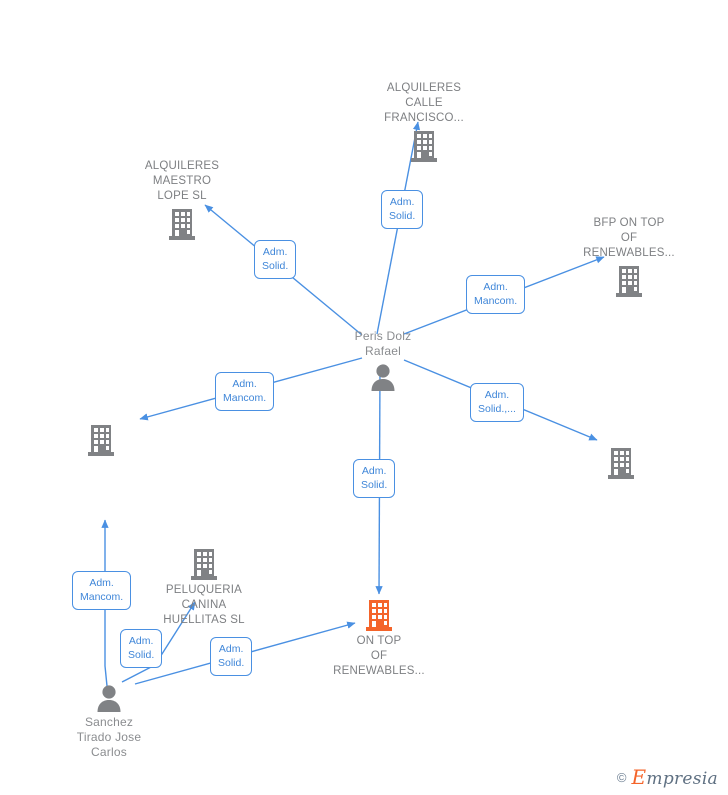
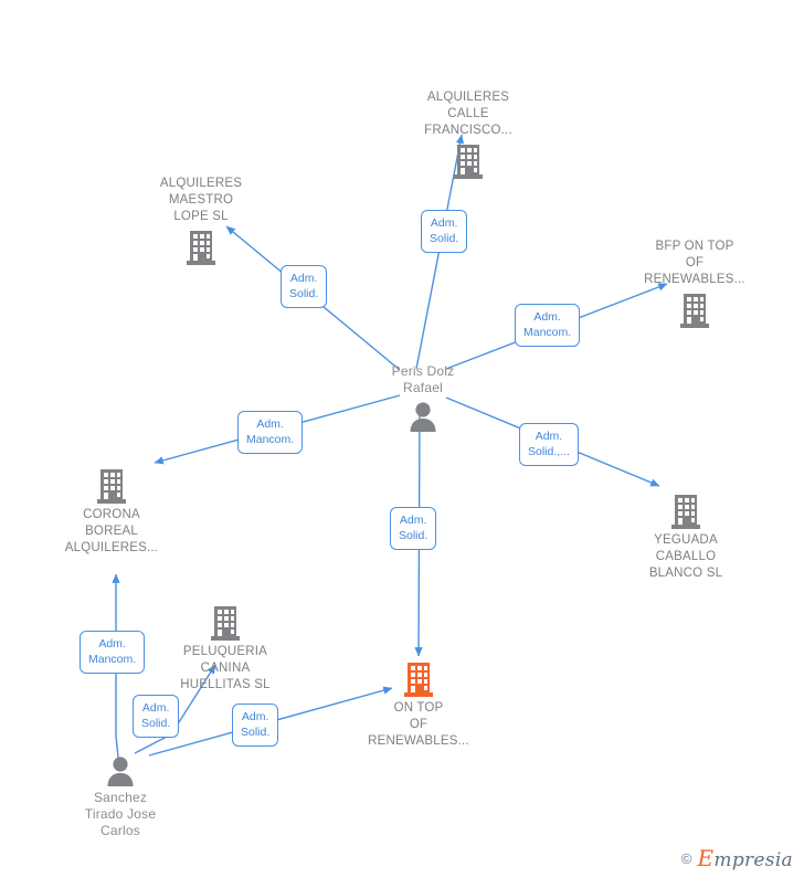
  Adm.
  Solid.
  Adm.
  Solid.
  Adm.
  Mancom.
  Adm.
  Mancom.
  Adm.
  Solid.,...
  Adm.
  Solid.
  Adm.
  Mancom.
  Adm.
  Solid.
  Adm.
  Solid.
  ALQUILERES
  CALLE
  FRANCISCO...
  ALQUILERES
  MAESTRO
  LOPE SL
  BFP ON TOP
  OF
  RENEWABLES...
  Peris Dolz
  Rafael
+ CORONA
+ BOREAL
+ ALQUILERES...
+ YEGUADA
+ CABALLO
+ BLANCO SL
  PELUQUERIA
  CANINA
  HUELLITAS SL
  ON TOP
  OF
  RENEWABLES...
  Sanchez
  Tirado Jose
  Carlos
  ©
  Empresia
